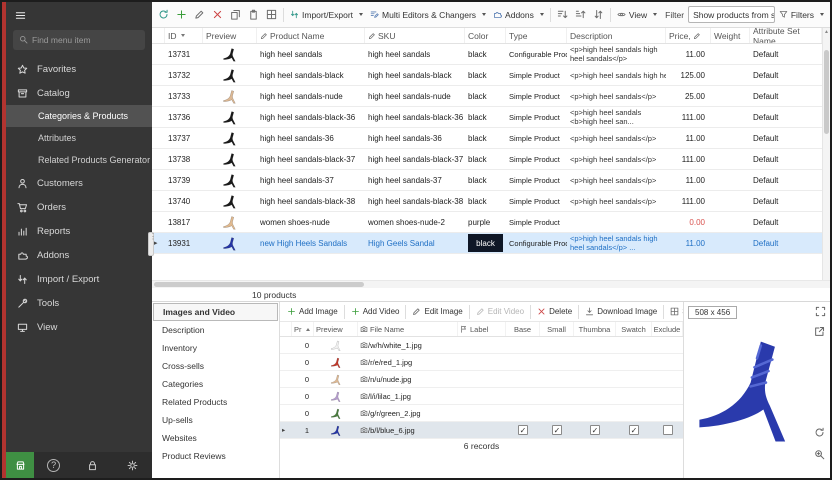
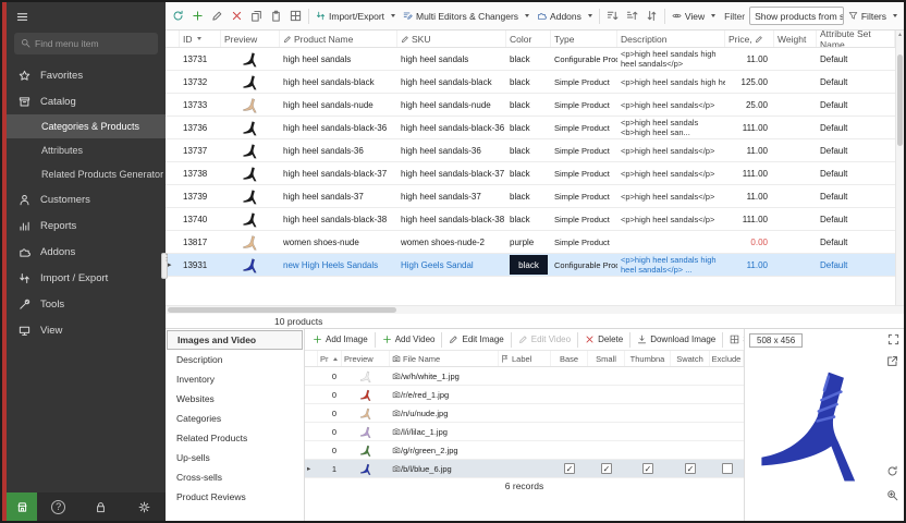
  Find menu item
  Favorites
  Catalog
  Categories & Products
  Attributes
  Related Products Generator
  Customers
- Orders
  Reports
  Addons
  Import / Export
  Tools
  View
  ?
  Import/Export
  Multi Editors & Changers
  Addons
  View
  Filter
  Filters
  ID
  Preview
  Product Name
  SKU
  Color
  Type
  Description
  Price,
  Weight
  Attribute Set Name
  13731
  high heel sandals
  high heel sandals
  black
  Configurable Pro
  <p>high heel sandals high heel sandals</p>
  11.00
  Default
  13732
  high heel sandals-black
  high heel sandals-black
  black
  Simple Product
  <p>high heel sandals high he
  125.00
  Default
  13733
  high heel sandals-nude
  high heel sandals-nude
  black
  Simple Product
  <p>high heel sandals</p>
  25.00
  Default
  13736
  high heel sandals-black-36
  high heel sandals-black-36
  black
  Simple Product
  <p>high heel sandals <b>high heel san...
  111.00
  Default
  13737
  high heel sandals-36
  high heel sandals-36
  black
  Simple Product
  <p>high heel sandals</p>
  11.00
  Default
  13738
  high heel sandals-black-37
  high heel sandals-black-37
  black
  Simple Product
  <p>high heel sandals</p>
  111.00
  Default
  13739
  high heel sandals-37
  high heel sandals-37
  black
  Simple Product
  <p>high heel sandals</p>
  11.00
  Default
  13740
  high heel sandals-black-38
  high heel sandals-black-38
  black
  Simple Product
  <p>high heel sandals</p>
  111.00
  Default
  13817
  women shoes-nude
  women shoes-nude-2
  purple
  Simple Product
  0.00
  Default
  13931
  new High Heels Sandals
  High Geels Sandal
  black
  Configurable Pro
  <p>high heel sandals high heel sandals</p> ...
  11.00
  Default
  10 products
  Images and Video
  Description
  Inventory
- Cross-sells
+ Websites
  Categories
  Related Products
  Up-sells
- Websites
+ Cross-sells
  Product Reviews
  Add Image
  Add Video
  Edit Image
  Edit Video
  Delete
  Download Image
  Pr
  Preview
  File Name
  Label
  Base
  Small
  Thumbna
  Swatch
  Exclude
  0
  /w/h/white_1.jpg
  0
  /r/e/red_1.jpg
  0
  /n/u/nude.jpg
  0
  /l/i/lilac_1.jpg
  0
  /g/r/green_2.jpg
  1
  /b/l/blue_6.jpg
  ✓
  ✓
  ✓
  ✓
  6 records
  508 x 456
  ⋮
